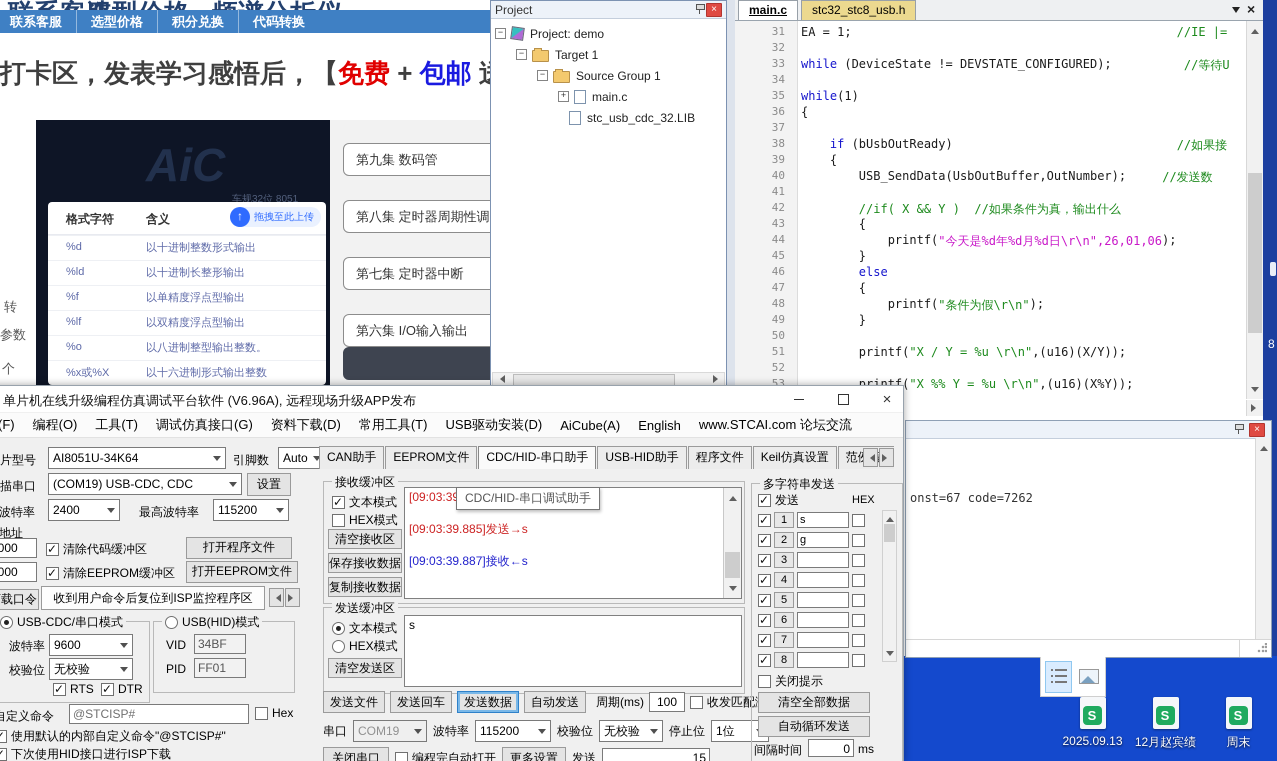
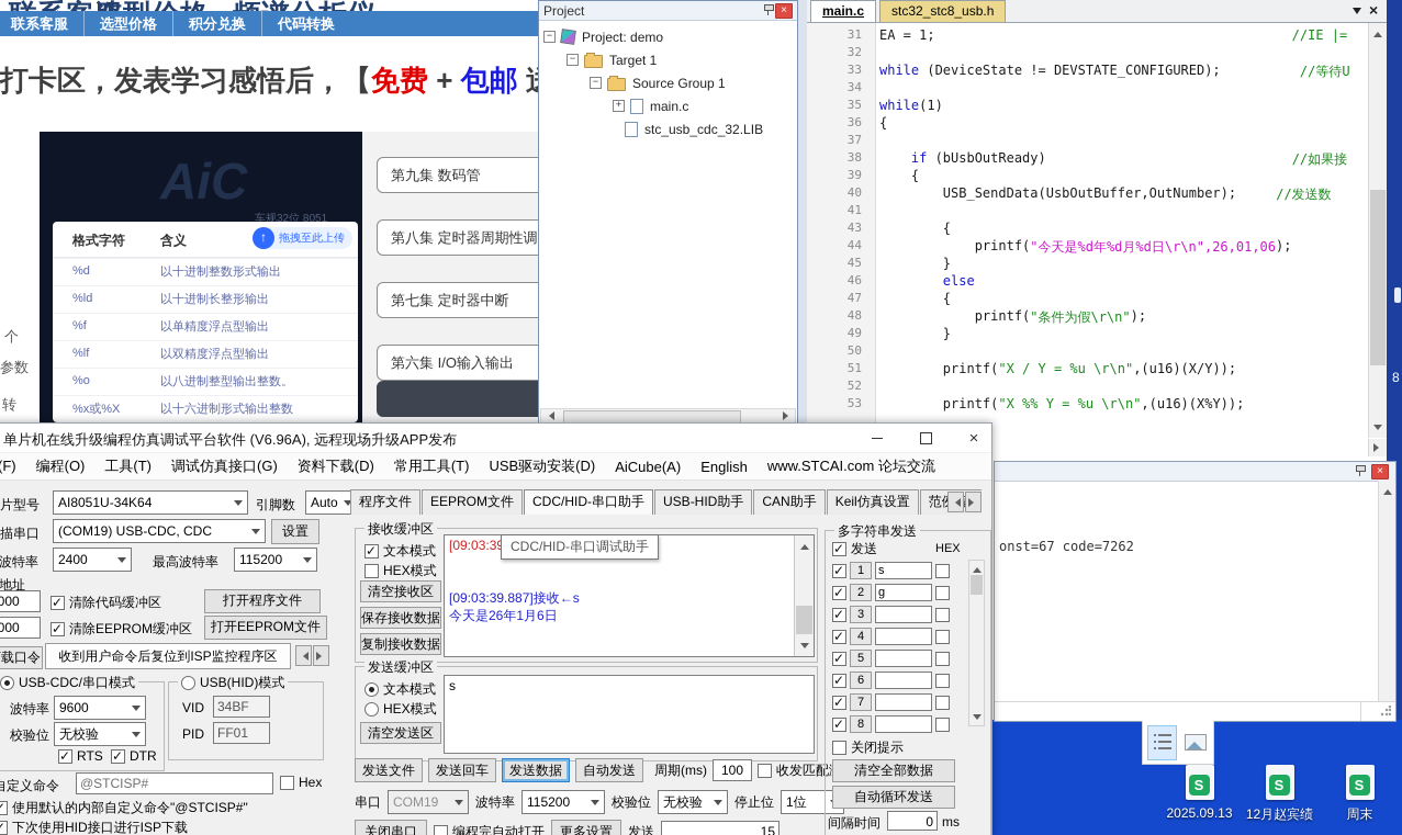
  联系客服
  选型价格
  积分兑换
  代码转换
  打卡区，发表学习感悟后，【免费 + 包邮
- 转
+ 个
  参数
- 个
+ 转
  AiC
  车规32位 8051
  格式字符
  含义
  ↑
  拖拽至此上传
  %d
  以十进制整数形式输出
  %ld
  以十进制长整形输出
  %f
  以单精度浮点型输出
  %lf
  以双精度浮点型输出
  %o
  以八进制整型输出整数。
  %x或%X
  以十六进制形式输出整数
  第九集 数码管
  第八集 定时器周期性调
  第七集 定时器中断
  第六集 I/O输入输出
  main.c stc32_stc8_usb.h
  ×
  31
  EA = 1;
  //IE |=
  32
  33
  while
  (DeviceState != DEVSTATE_CONFIGURED);
  //等待U
  34
  35
  while
  (1)
  36
  {
  37
  38
  if
  (bUsbOutReady)
  //如果接
  39
  {
  40
  USB_SendData(UsbOutBuffer,OutNumber);
  //发送数
  41
- 42
- //if( X && Y ) //如果条件为真，输出什么
  43
  {
  44
  printf(
  "今天是%d年%d月%d日\r\n",26,01,06
  );
  45
  }
  46
  else
  47
  {
  48
  printf(
  "条件为假\r\n"
  );
  49
  }
  50
  51
  printf(
  "X / Y = %u \r\n"
  ,(u16)(X/Y));
  52
  53
  printf(
  "X %% Y = %u \r\n"
  ,(u16)(X%Y));
  8
  S
  2025.09.13
  S
  12月赵宾绩
  S
  周末
  ×
  onst=67 code=7262
  Project
  ×
  −
  Project: demo
  −
  Target 1
  −
  Source Group 1
  +
  main.c
  stc_usb_cdc_32.LIB
  单片机在线升级编程仿真调试平台软件 (V6.96A), 远程现场升级APP发布
  ×
  编程(O)
  工具(T)
  调试仿真接口(G)
  资料下载(D)
  常用工具(T)
  USB驱动安装(D)
  AiCube(A)
  English
  www.STCAI.com 论坛交流
  片型号
  AI8051U-34K64
  引脚数
  Auto
  描串口
  (COM19) USB-CDC, CDC
  设置
  2400
  最高波特率
  115200
  000
  清除代码缓冲区
  打开程序文件
  000
  清除EEPROM缓冲区
  打开EEPROM文件
  载口令
  收到用户命令后复位到ISP监控程序区
  USB-CDC/串口模式
  波特率
  9600
  校验位
  无校验
  RTS
  DTR
  USB(HID)模式
  VID
  34BF
  PID
  FF01
  自定义命令
  @STCISP#
  Hex
  使用默认的内部自定义命令"@STCISP#"
  下次使用HID接口进行ISP下载
- CAN助手
+ 程序文件
  EEPROM文件
  CDC/HID-串口助手
  USB-HID助手
- 程序文件
+ CAN助手
  Keil仿真设置
  接收缓冲区
  文本模式
  HEX模式
  清空接收区
  保存接收数据
  复制接收数据
- [09:03:39.885]发送→s
  [09:03:39.887]接收←s
+ 今天是26年1月6日
  发送缓冲区
  文本模式
  HEX模式
  清空发送区
  s
  发送文件
  发送回车
  发送数据
  自动发送
  周期(ms)
  100
  串口
  COM19
  波特率
  115200
  校验位
  无校验
  停止位
  1位
  关闭串口
  编程完自动打开
  更多设置
  发送
  15
  多字符串发送
  发送
  HEX
  1
  s
  2
  g
  3
  4
  5
  6
  7
  8
  关闭提示
  清空全部数据
  自动循环发送
  间隔时间
  0
  ms
  CDC/HID-串口调试助手
